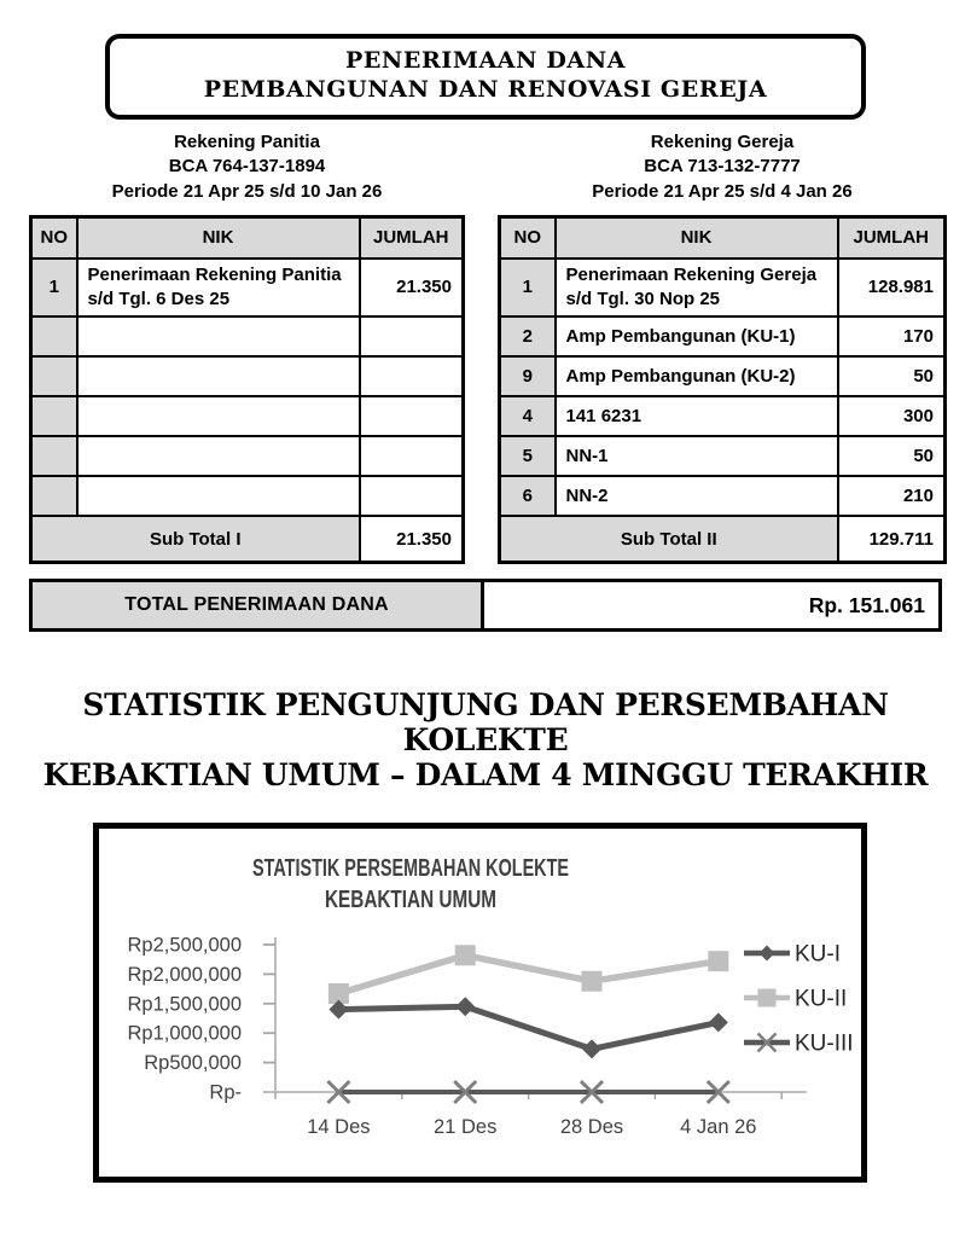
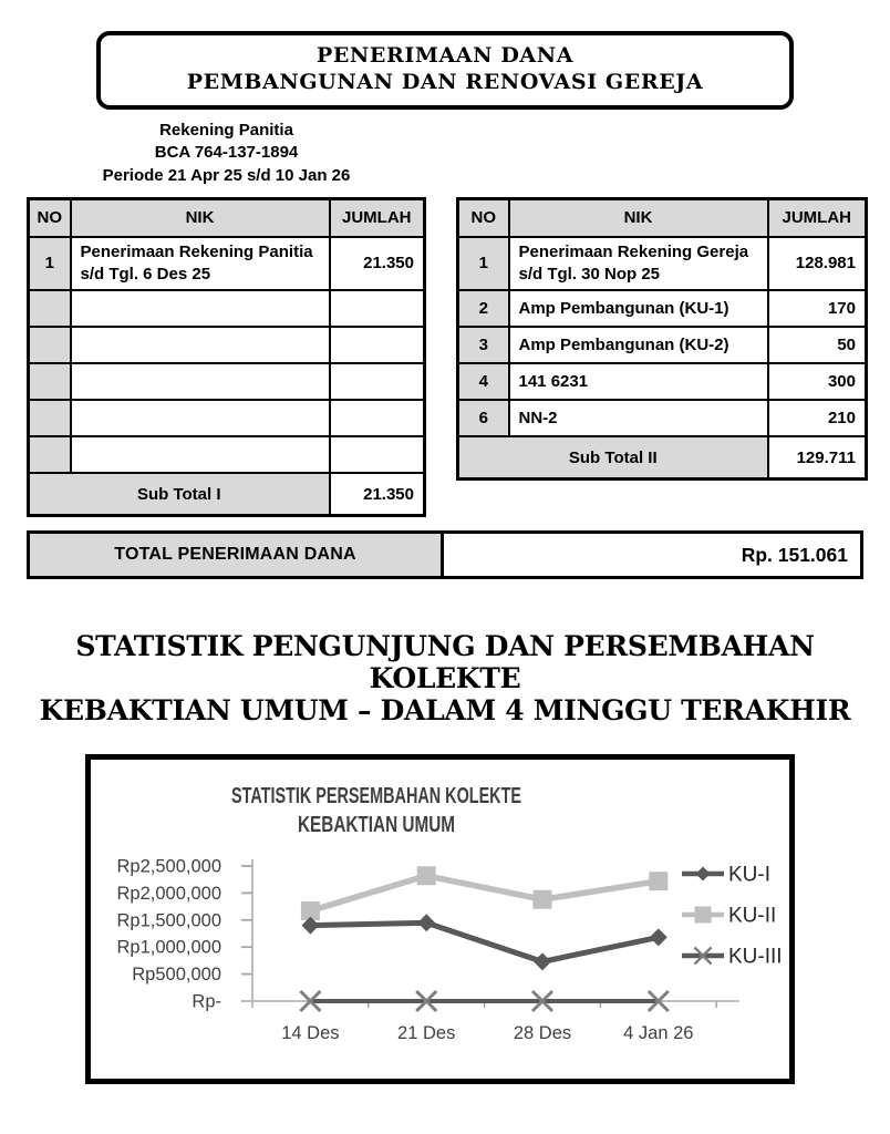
  PENERIMAAN DANA
  PEMBANGUNAN DAN RENOVASI GEREJA
  Rekening Panitia
  BCA 764-137-1894
  Periode 21 Apr 25 s/d 10 Jan 26
- Rekening Gereja
- BCA 713-132-7777
- Periode 21 Apr 25 s/d 4 Jan 26
  NO	NIK	JUMLAH
  1	Penerimaan Rekening Panitia s/d Tgl. 6 Des 25	21.350
  Sub Total I	21.350
  NO	NIK	JUMLAH
  1	Penerimaan Rekening Gereja s/d Tgl. 30 Nop 25	128.981
  2	Amp Pembangunan (KU-1)	170
- 9	Amp Pembangunan (KU-2)	50
+ 3	Amp Pembangunan (KU-2)	50
  4	141 6231	300
- 5	NN-1	50
  6	NN-2	210
  Sub Total II	129.711
  TOTAL PENERIMAAN DANA
  Rp. 151.061
  STATISTIK PENGUNJUNG DAN PERSEMBAHAN KOLEKTE
  KEBAKTIAN UMUM – DALAM 4 MINGGU TERAKHIR
  STATISTIK PERSEMBAHAN KOLEKTE
  KEBAKTIAN UMUM
  Rp2,500,000
  Rp2,000,000
  Rp1,500,000
  Rp1,000,000
  Rp500,000
  Rp-
  14 Des
  21 Des
  28 Des
  4 Jan 26
  KU-I
  KU-II
  KU-III
